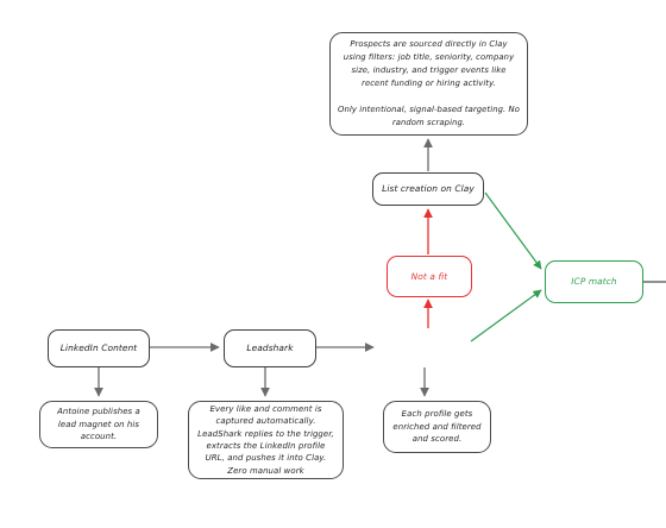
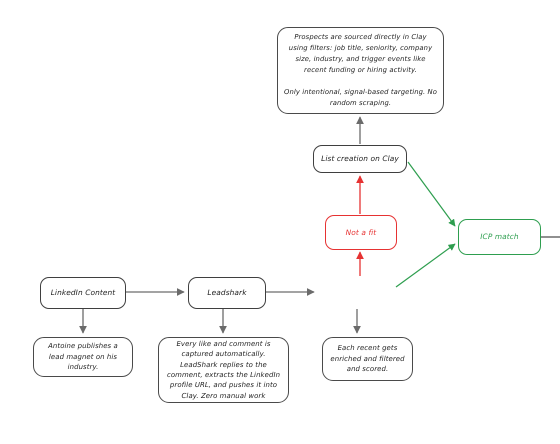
  Prospects are sourced directly in Clay using filters: job title, seniority, company size, industry, and trigger events like recent funding or hiring activity.
  Only intentional, signal-based targeting. No random scraping.
  List creation on Clay
  Not a fit
  ICP match
  LinkedIn Content
  Leadshark
- Antoine publishes a lead magnet on his account.
+ Antoine publishes a lead magnet on his industry.
- Every like and comment is captured automatically. LeadShark replies to the trigger, extracts the LinkedIn profile URL, and pushes it into Clay. Zero manual work
+ Every like and comment is captured automatically. LeadShark replies to the comment, extracts the LinkedIn profile URL, and pushes it into Clay. Zero manual work
- Each profile gets enriched and filtered and scored.
+ Each recent gets enriched and filtered and scored.
